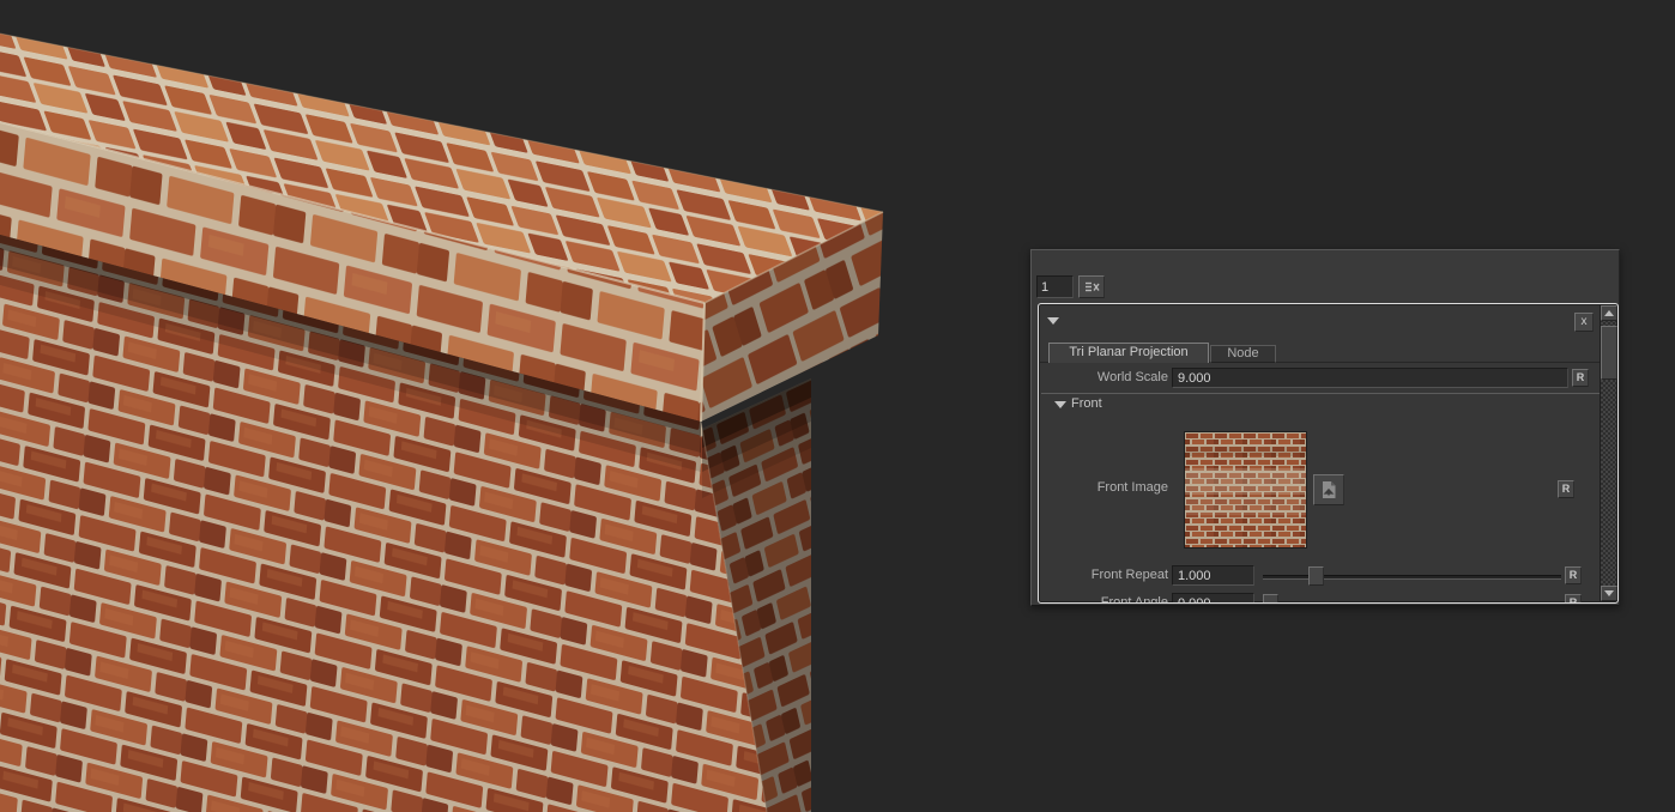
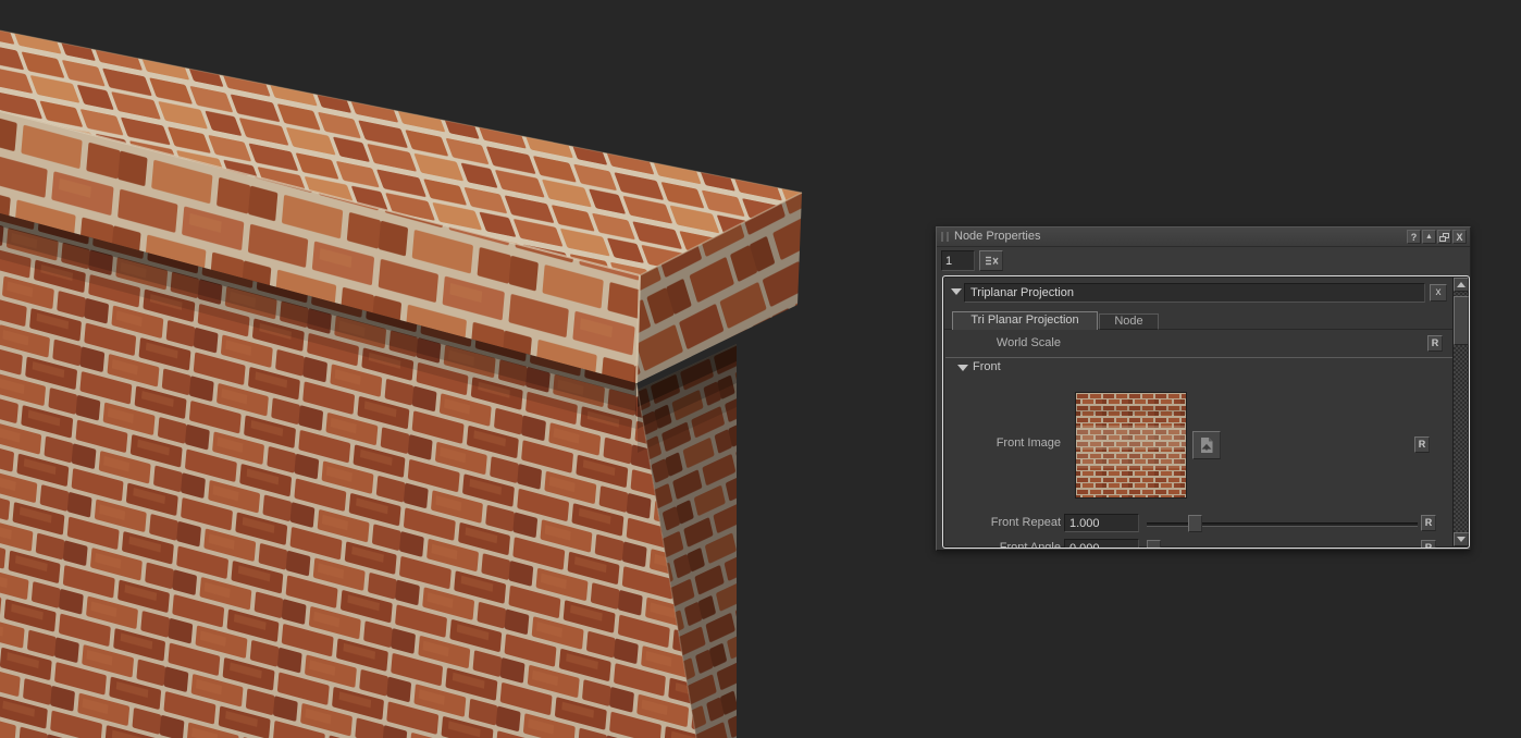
+ Node Properties
+ ?
+ X
  1
+ Triplanar Projection
  x
  Tri Planar Projection
  Node
  World Scale
- 9.000
  R
  Front
  Front Image
  R
  Front Repeat
  1.000
  R
